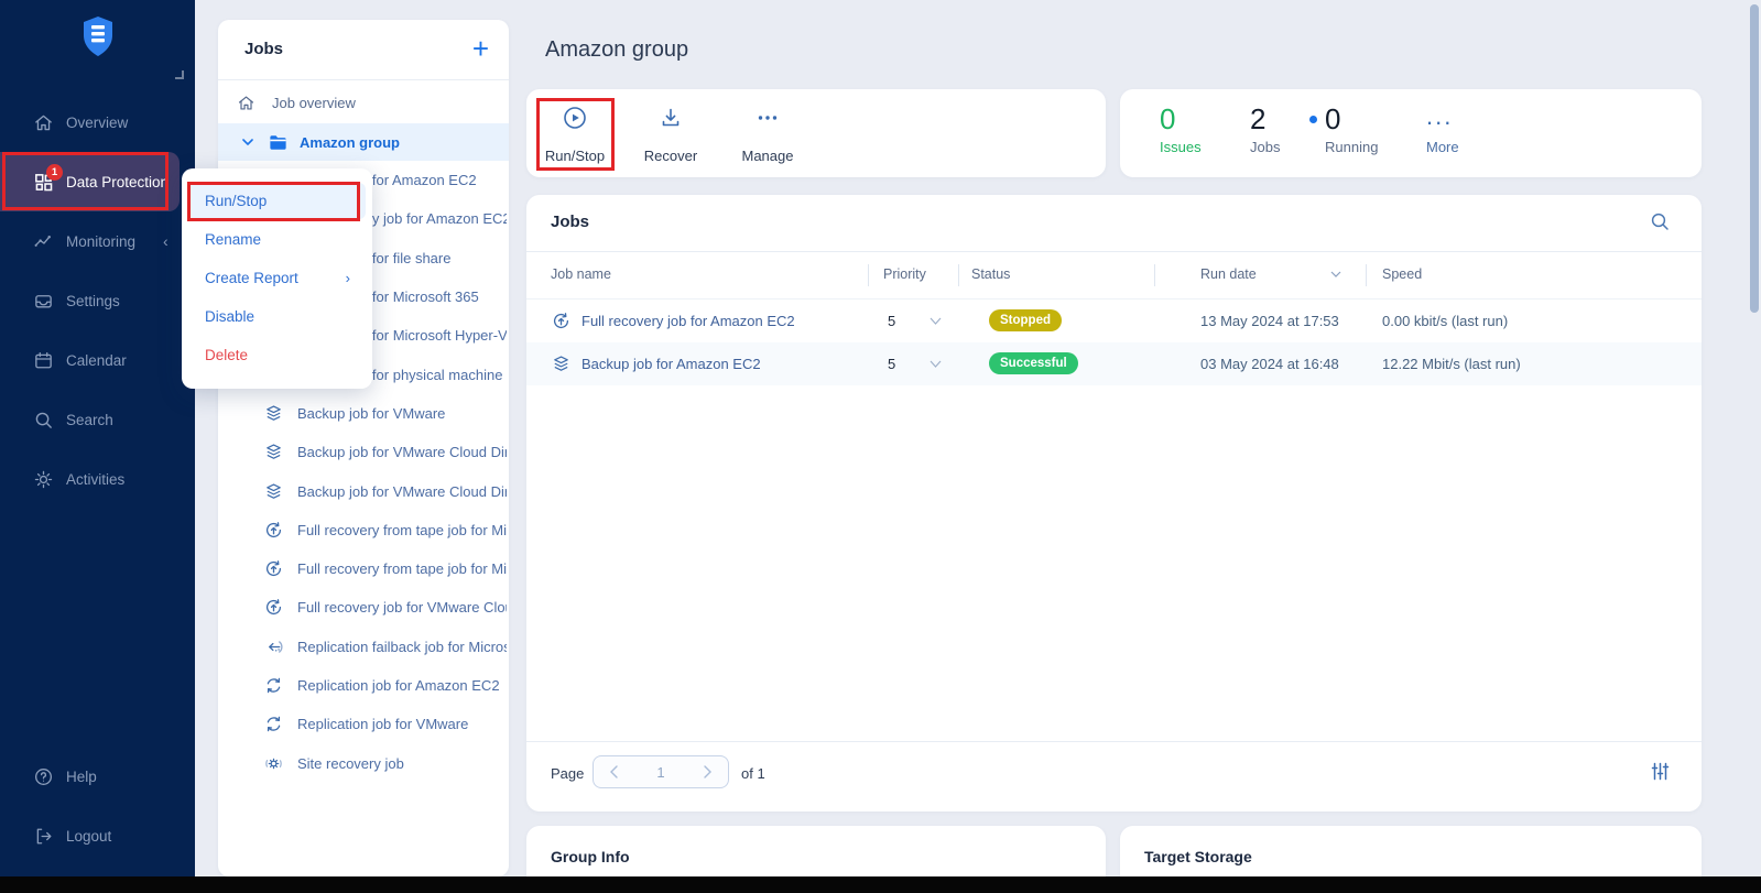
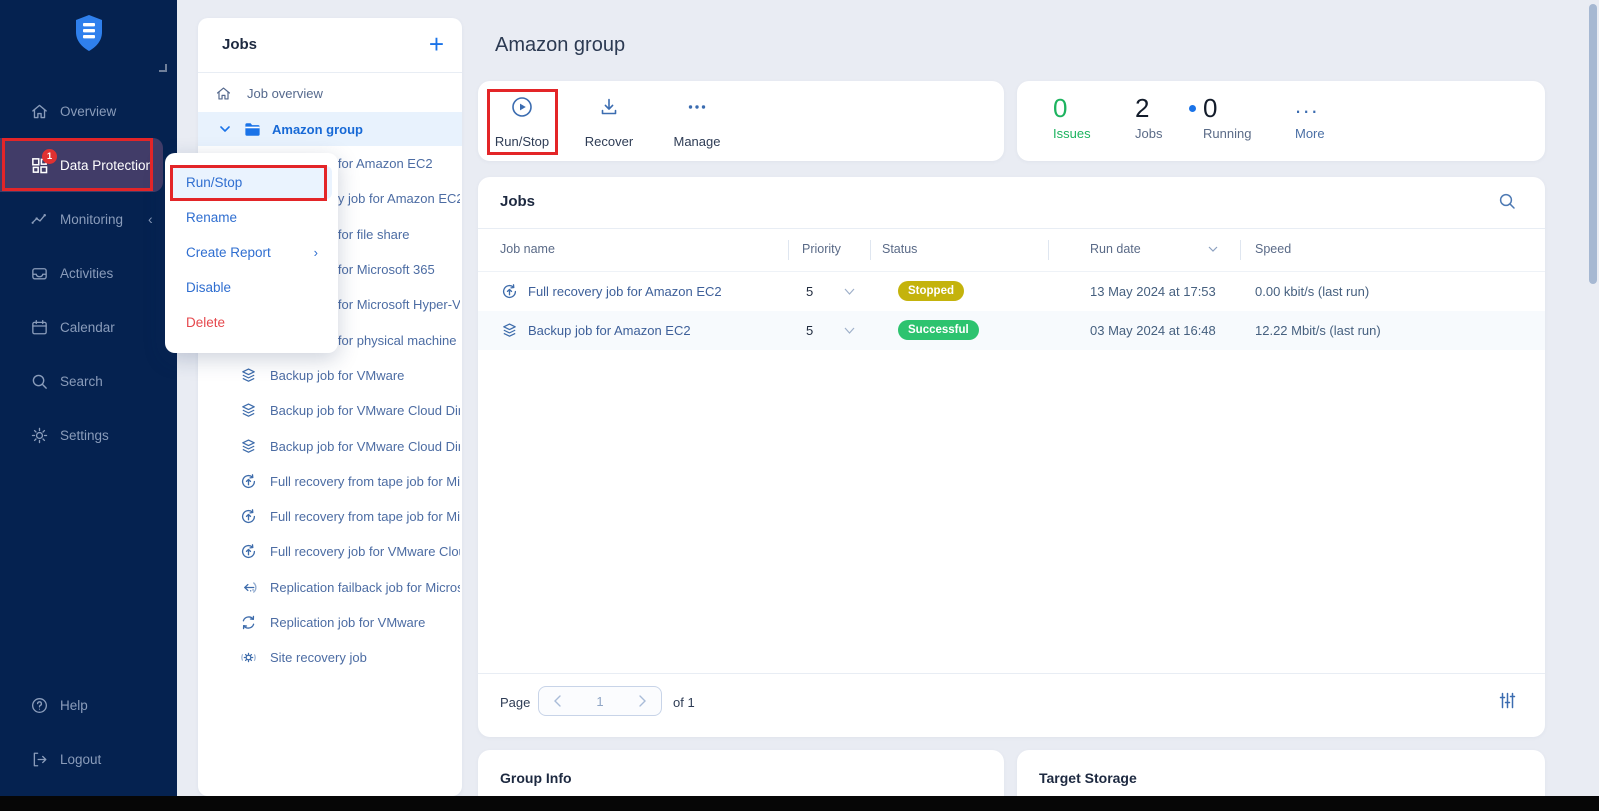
  Overview
  1
  Data Protection
  Monitoring
  ‹
- Settings
+ Activities
  Calendar
  Search
- Activities
+ Settings
  Help
  Logout
  Jobs
  +
  Job overview
  Amazon group
  Backup job for VMware
  Backup job for VMware Cloud Di
  Backup job for VMware Cloud Di
  Full recovery from tape job for Mi
  Full recovery from tape job for Mi
  Full recovery job for VMware Clo
  Replication failback job for Micro
- Replication job for Amazon EC2
  Replication job for VMware
  Site recovery job
  Run/Stop
  Rename
  Create Report
  ›
  Disable
  Delete
  Amazon group
  Run/Stop
  Recover
  Manage
  0
  Issues
  2
  Jobs
  0
  Running
  ...
  More
  Jobs
  Job name
  Priority
  Status
  Run date
  Speed
  Full recovery job for Amazon EC2
  5
  Stopped
  13 May 2024 at 17:53
  0.00 kbit/s (last run)
  Backup job for Amazon EC2
  5
  Successful
  03 May 2024 at 16:48
  12.22 Mbit/s (last run)
  Page
  1
  of 1
  Group Info
  Target Storage
